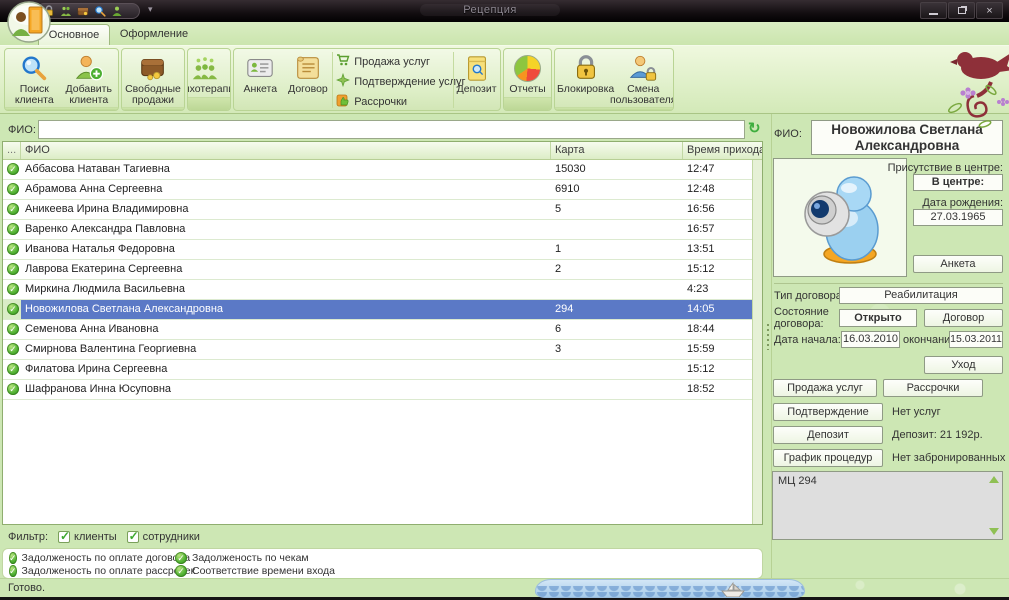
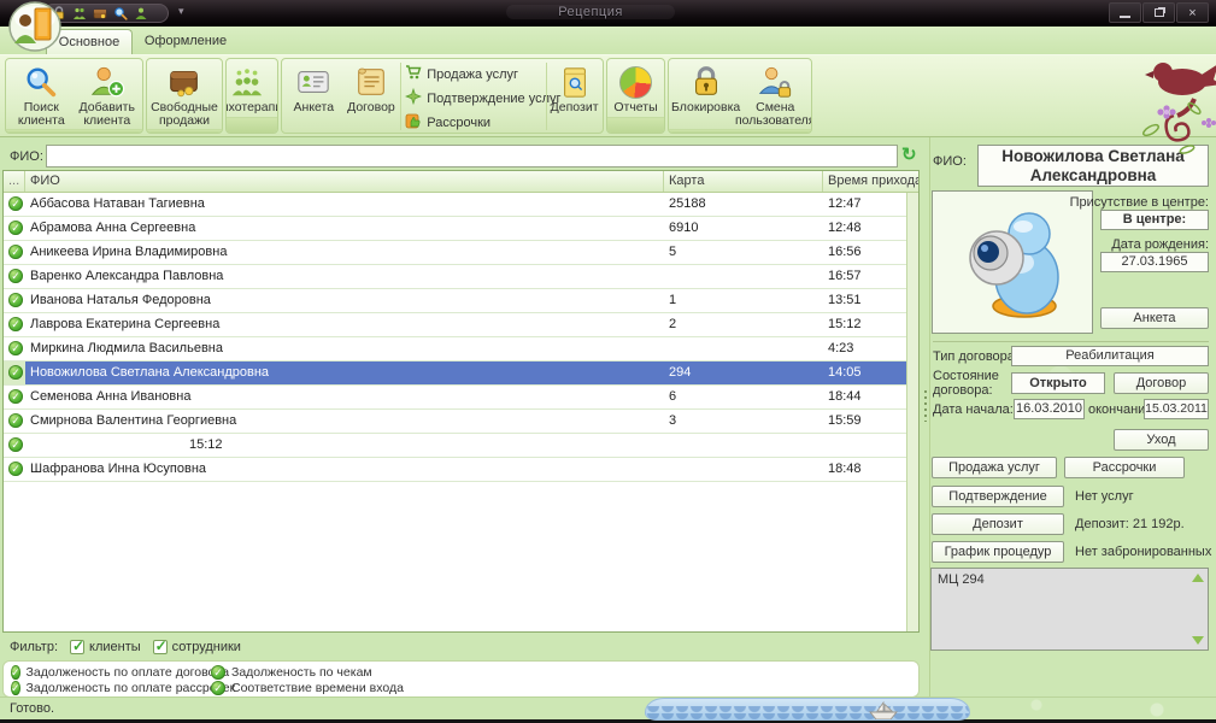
  ▾
  Рецепция
  ×
  Основное
  Оформление
  Поиск клиента
  Добавить клиента
  Свободные продажи
  Анкета
  Договор
  Продажа услуг
  Подтверждение усуг
  Рассрочки
  Депозит
  Отчеты
  Блокировка
  Смена пользовател
  ФИО:
  ↻
  ...
  ФИО
  Карта
  Время приход
  Аббасова Натаван Тагиевна
- 15030
+ 25188
  12:47
  Абрамова Анна Сергеевна
  6910
  12:48
  Аникеева Ирина Владимировна
  5
  16:56
  Варенко Александра Павловна
  16:57
  Иванова Наталья Федоровна
  1
  13:51
  Лаврова Екатерина Сергеевна
  2
  15:12
  Миркина Людмила Васильевна
  4:23
  Новожилова Светлана Александровна
  294
  14:05
  Семенова Анна Ивановна
  6
  18:44
  Смирнова Валентина Георгиевна
  3
  15:59
- Филатова Ирина Сергеевна
  15:12
  Шафранова Инна Юсуповна
- 18:52
+ 18:48
  Фильтр:
  клиенты
  сотрудники
  Задолженость по оплате догова
  Задолженость по чекам
  Задолженость по оплате рассрек
  Соответствие времени входа
  ФИО:
  Новожилова Светлана Александровна
  Присутствие в центре:
  В центре:
  Дата рождения:
  27.03.1965
  Анкета
  Тип договор
  Реабилитация
  Состояние договора:
  Открыто
  Договор
  Дата начала:
  16.03.2010
  окончани
  15.03.2011
  Уход
  Продажа услуг
  Рассрочки
  Подтверждение
  Нет услуг
  Депозит
  Депозит: 21 192р.
  График процедур
  Нет забронированных
  МЦ 294
  Готово.
